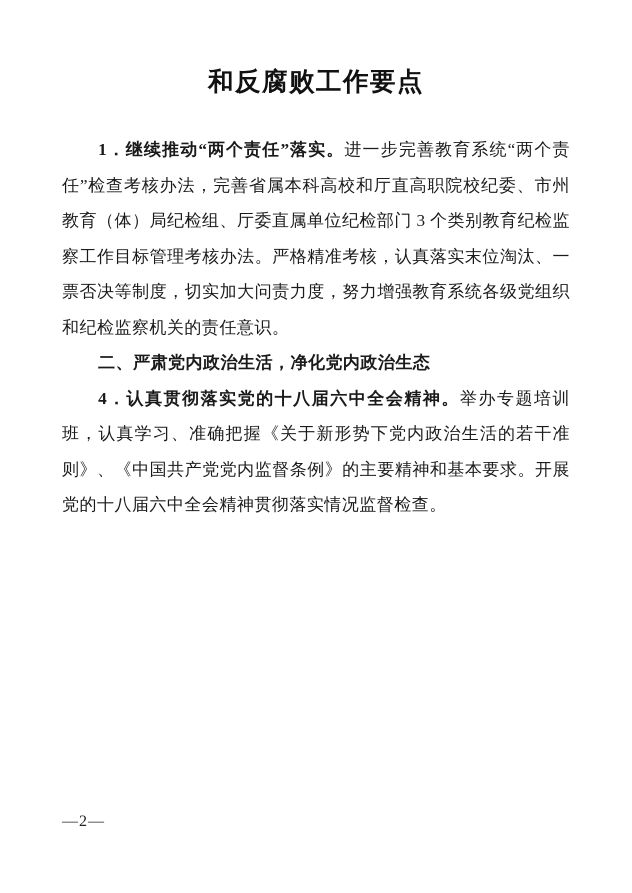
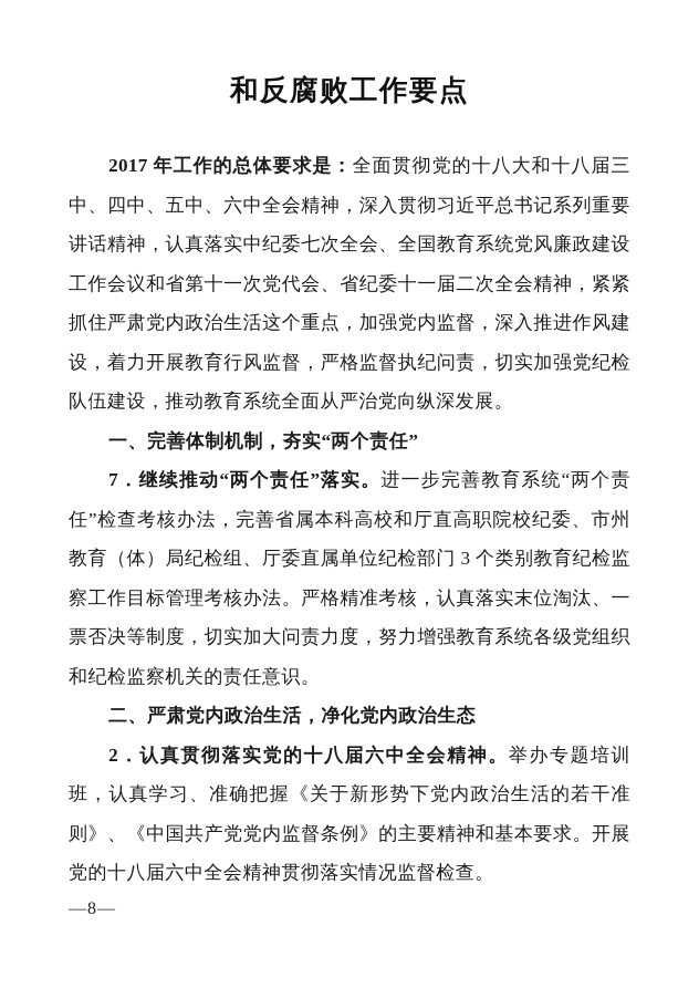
  和反腐败工作要点
+ 2017 年工作的总体要求是：全面贯彻党的十八大和十八届三中、四中、五中、六中全会精神，深入贯彻习近平总书记系列重要讲话精神，认真落实中纪委七次全会、全国教育系统党风廉政建设工作会议和省第十一次党代会、省纪委十一届二次全会精神，紧紧抓住严肃党内政治生活这个重点，加强党内监督，深入推进作风建设，着力开展教育行风监督，严格监督执纪问责，切实加强党纪检队伍建设，推动教育系统全面从严治党向纵深发展。
+ 一、完善体制机制，夯实“两个责任”
- 1．继续推动“两个责任”落实。进一步完善教育系统“两个责任”检查考核办法，完善省属本科高校和厅直高职院校纪委、市州教育（体）局纪检组、厅委直属单位纪检部门 3 个类别教育纪检监察工作目标管理考核办法。严格精准考核，认真落实末位淘汰、一票否决等制度，切实加大问责力度，努力增强教育系统各级党组织和纪检监察机关的责任意识。
+ 7．继续推动“两个责任”落实。进一步完善教育系统“两个责任”检查考核办法，完善省属本科高校和厅直高职院校纪委、市州教育（体）局纪检组、厅委直属单位纪检部门 3 个类别教育纪检监察工作目标管理考核办法。严格精准考核，认真落实末位淘汰、一票否决等制度，切实加大问责力度，努力增强教育系统各级党组织和纪检监察机关的责任意识。
  二、严肃党内政治生活，净化党内政治生态
- 4．认真贯彻落实党的十八届六中全会精神。举办专题培训班，认真学习、准确把握《关于新形势下党内政治生活的若干准则》、《中国共产党党内监督条例》的主要精神和基本要求。开展党的十八届六中全会精神贯彻落实情况监督检查。
+ 2．认真贯彻落实党的十八届六中全会精神。举办专题培训班，认真学习、准确把握《关于新形势下党内政治生活的若干准则》、《中国共产党党内监督条例》的主要精神和基本要求。开展党的十八届六中全会精神贯彻落实情况监督检查。
- —2—
+ —8—
